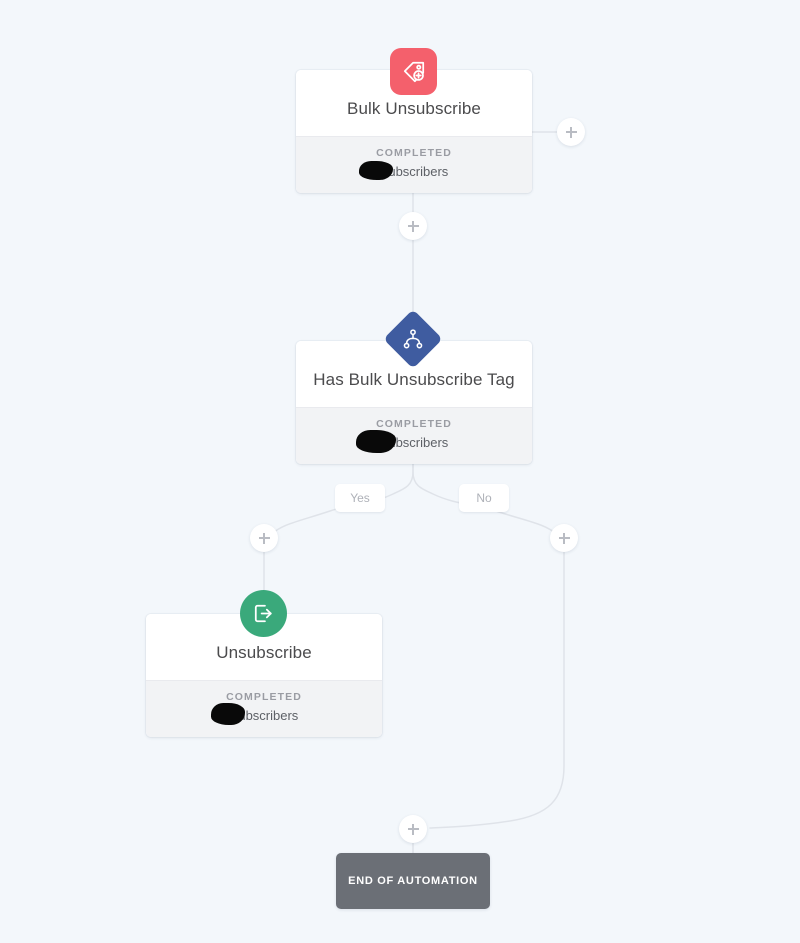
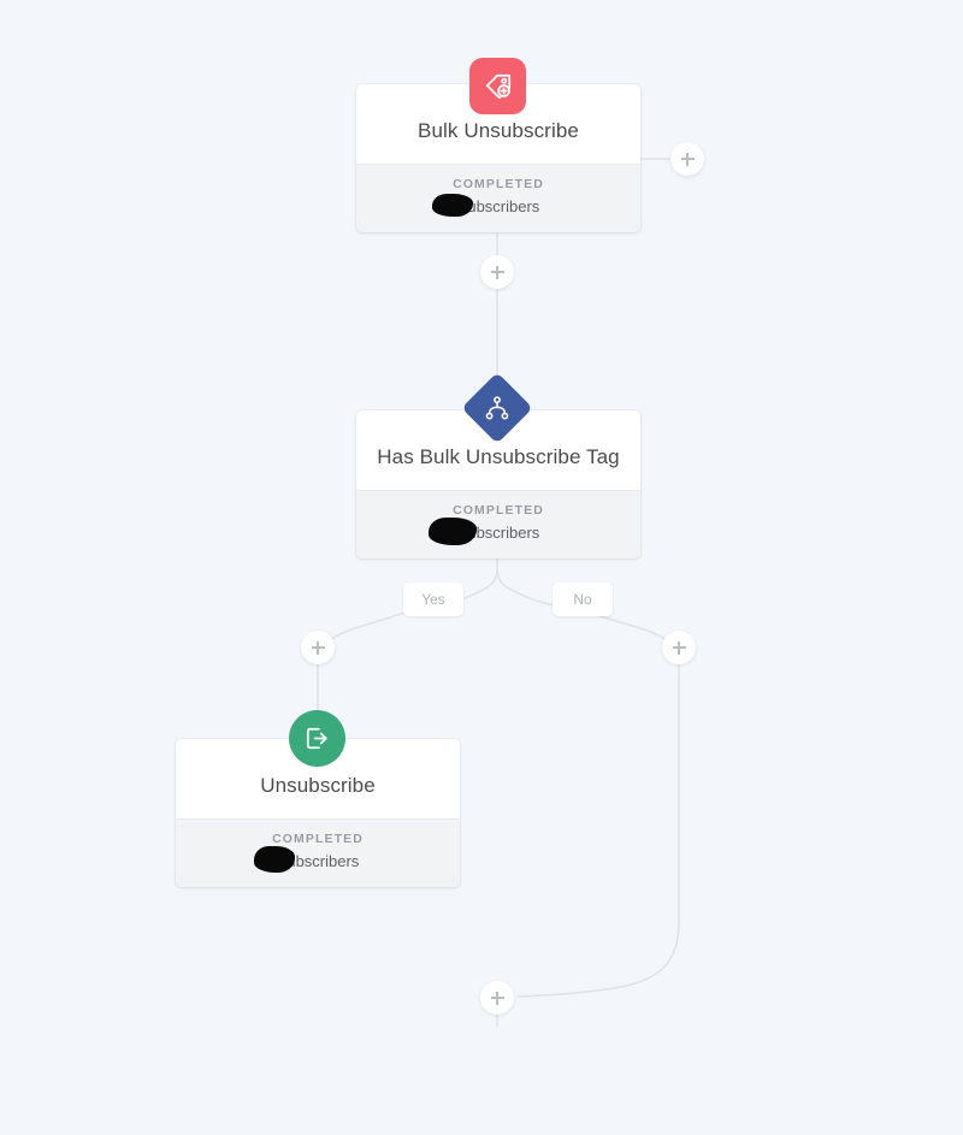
  Bulk Unsubscribe
  COMPLETED
  bscribers
  Has Bulk Unsubscribe Tag
  COMPLETED
  bscribers
  Yes
  No
  Unsubscribe
  COMPLETED
  bscribers
- END OF AUTOMATION
